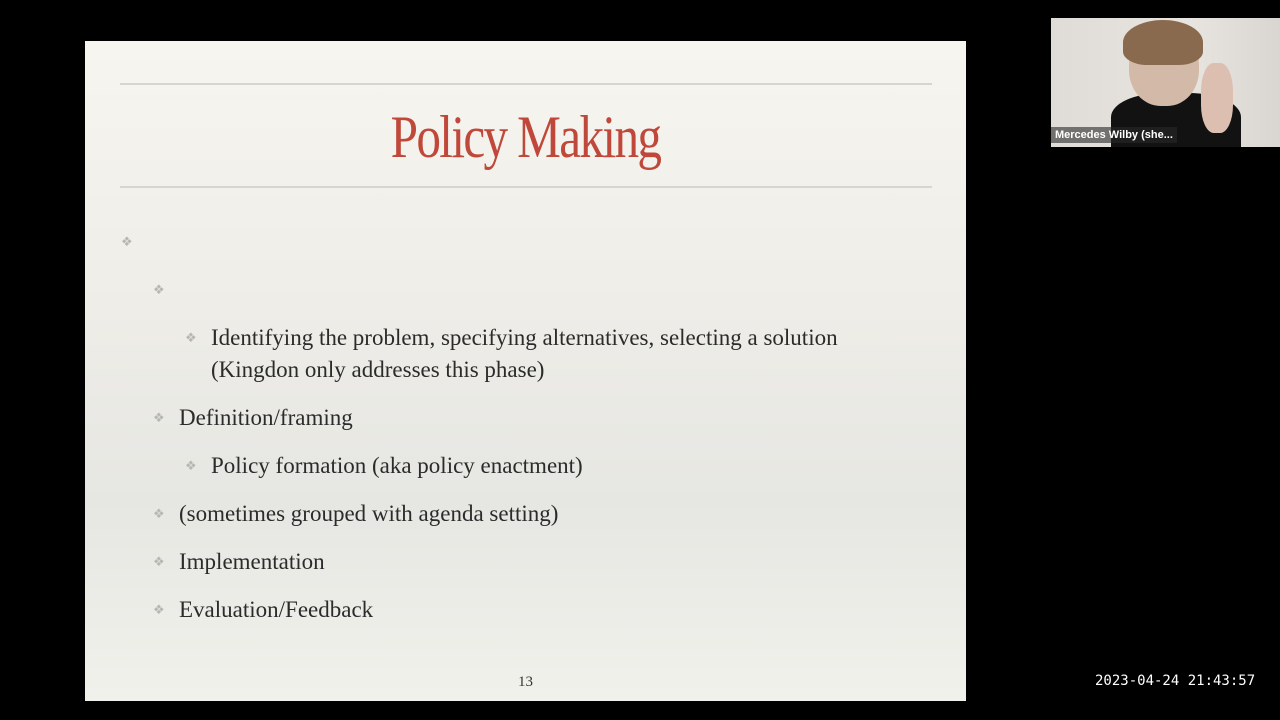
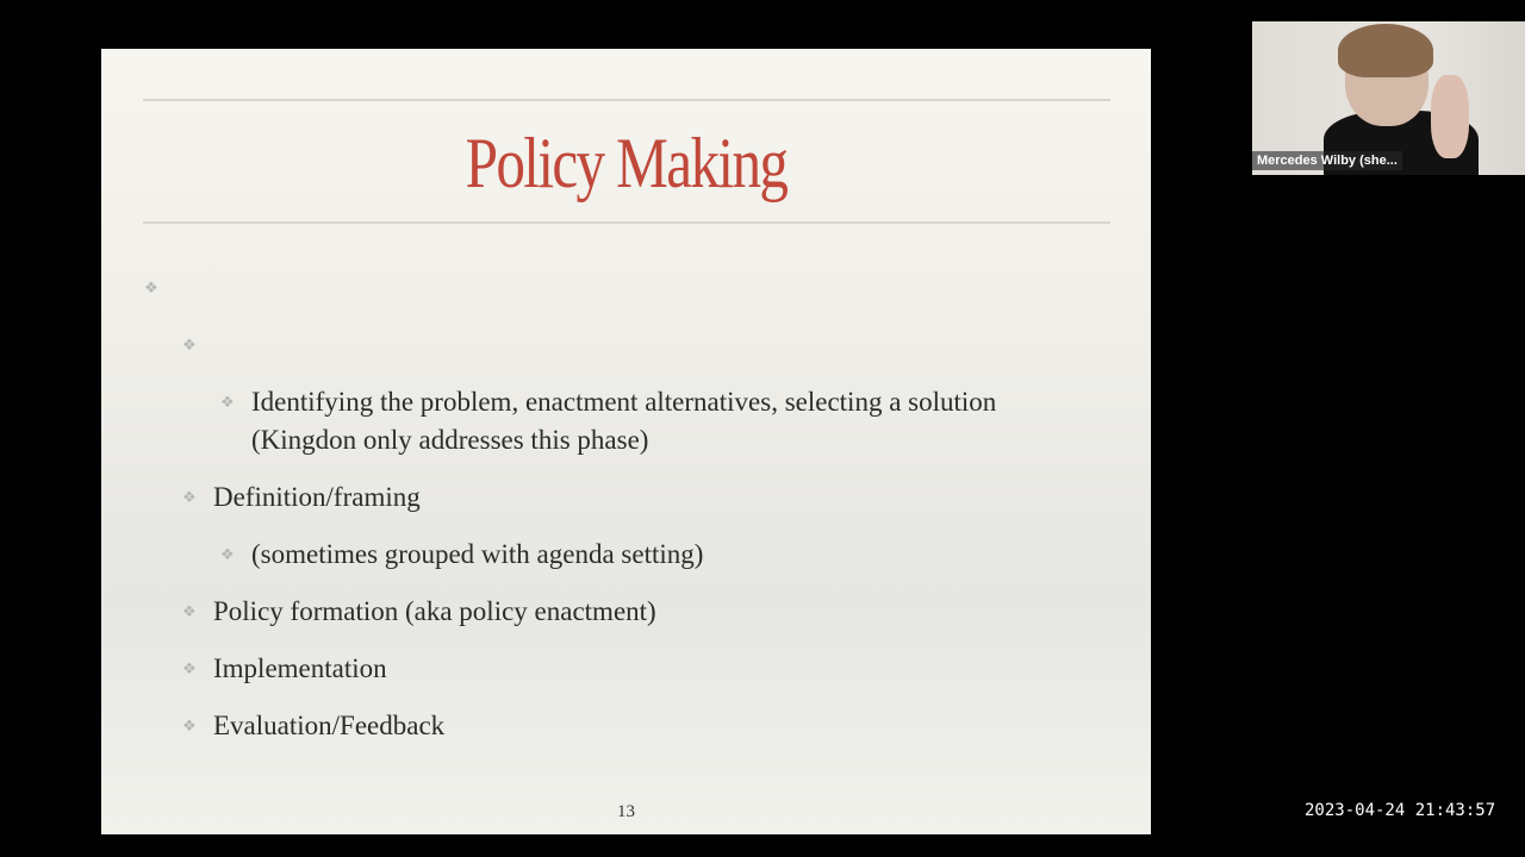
  Policy Making
  ❖
  ❖
  ❖
- Identifying the problem, specifying alternatives, selecting a solution (Kingdon only addresses this phase)
+ Identifying the problem, enactment alternatives, selecting a solution (Kingdon only addresses this phase)
  ❖
  Definition/framing
  ❖
- Policy formation (aka policy enactment)
+ (sometimes grouped with agenda setting)
  ❖
- (sometimes grouped with agenda setting)
+ Policy formation (aka policy enactment)
  ❖
  Implementation
  ❖
  Evaluation/Feedback
  13
  Mercedes Wilby (she...
  2023-04-24 21:43:57
